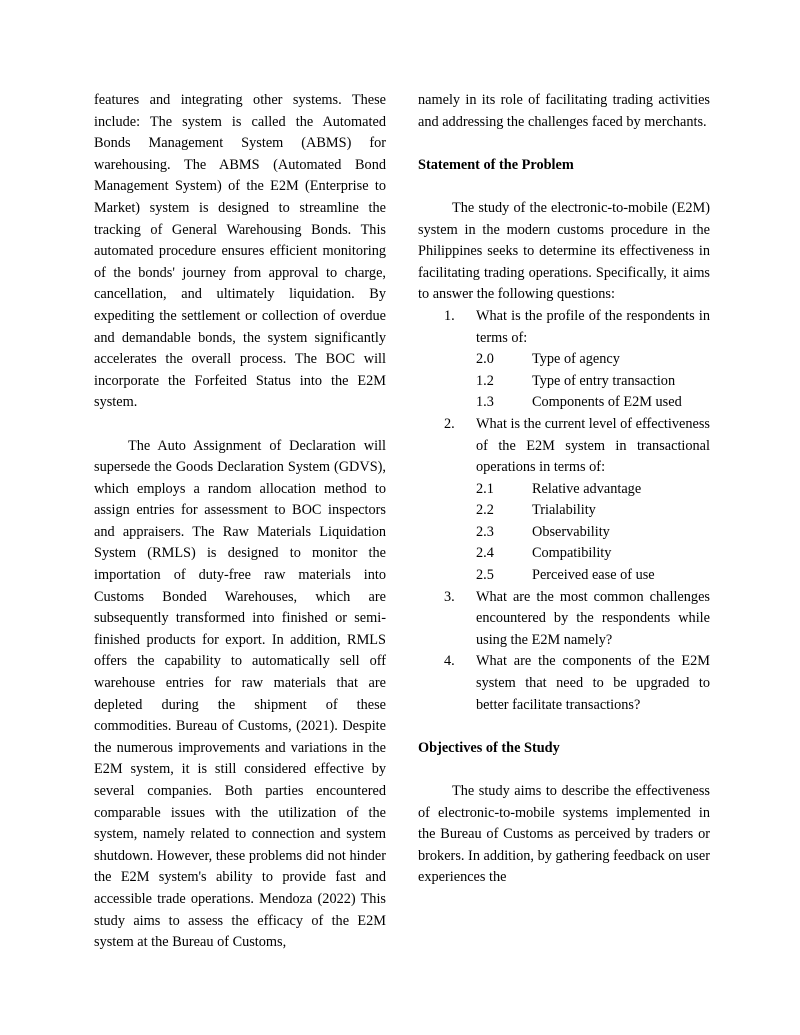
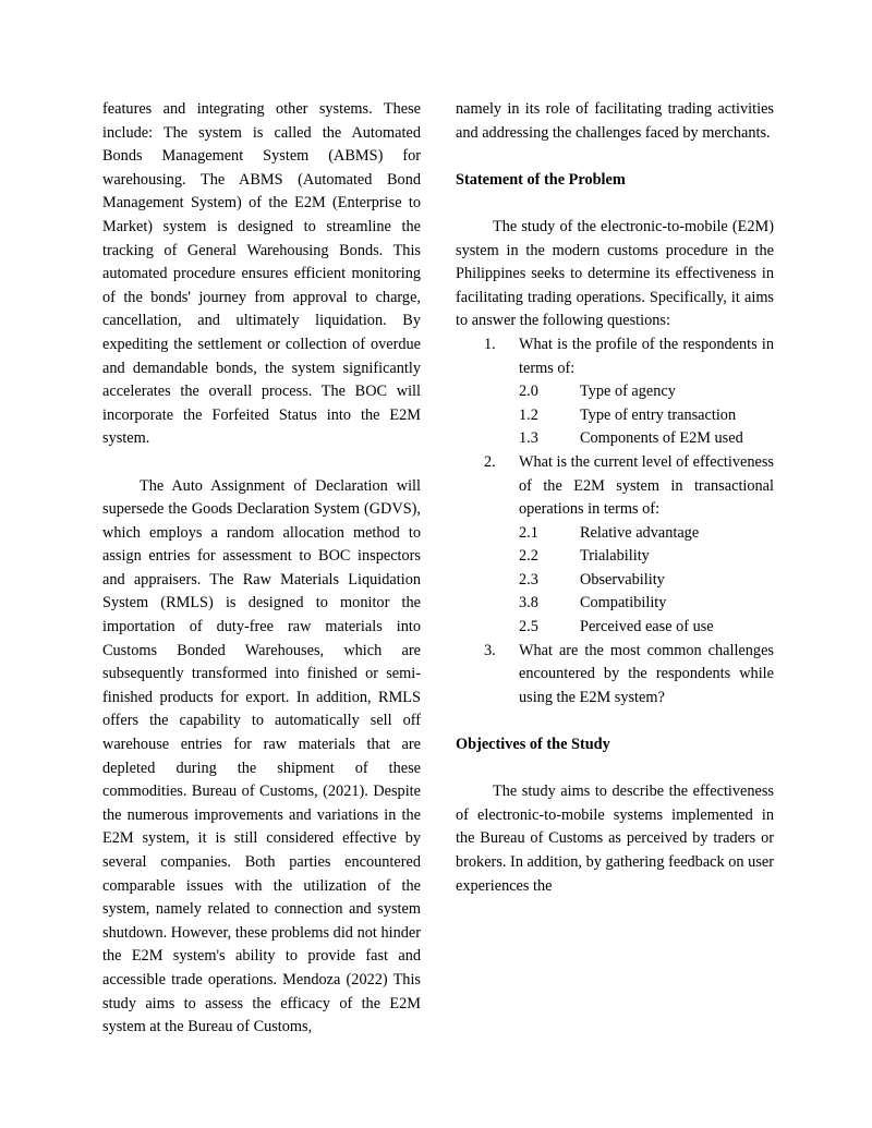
  features and integrating other systems. These include: The system is called the Automated Bonds Management System (ABMS) for warehousing. The ABMS (Automated Bond Management System) of the E2M (Enterprise to Market) system is designed to streamline the tracking of General Warehousing Bonds. This automated procedure ensures efficient monitoring of the bonds' journey from approval to charge, cancellation, and ultimately liquidation. By expediting the settlement or collection of overdue and demandable bonds, the system significantly accelerates the overall process. The BOC will incorporate the Forfeited Status into the E2M system.
  The Auto Assignment of Declaration will supersede the Goods Declaration System (GDVS), which employs a random allocation method to assign entries for assessment to BOC inspectors and appraisers. The Raw Materials Liquidation System (RMLS) is designed to monitor the importation of duty-free raw materials into Customs Bonded Warehouses, which are subsequently transformed into finished or semi-finished products for export. In addition, RMLS offers the capability to automatically sell off warehouse entries for raw materials that are depleted during the shipment of these commodities. Bureau of Customs, (2021). Despite the numerous improvements and variations in the E2M system, it is still considered effective by several companies. Both parties encountered comparable issues with the utilization of the system, namely related to connection and system shutdown. However, these problems did not hinder the E2M system's ability to provide fast and accessible trade operations. Mendoza (2022) This study aims to assess the efficacy of the E2M system at the Bureau of Customs,
  namely in its role of facilitating trading activities and addressing the challenges faced by merchants.
  Statement of the Problem
  The study of the electronic-to-mobile (E2M) system in the modern customs procedure in the Philippines seeks to determine its effectiveness in facilitating trading operations. Specifically, it aims to answer the following questions:
  1.
  What is the profile of the respondents in terms of:
  2.0
  Type of agency
  1.2
  Type of entry transaction
  1.3
  Components of E2M used
  2.
  What is the current level of effectiveness of the E2M system in transactional operations in terms of:
  2.1
  Relative advantage
  2.2
  Trialability
  2.3
  Observability
- 2.4
+ 3.8
  Compatibility
  2.5
  Perceived ease of use
  3.
- What are the most common challenges encountered by the respondents while using the E2M namely?
+ What are the most common challenges encountered by the respondents while using the E2M system?
- 4.
- What are the components of the E2M system that need to be upgraded to better facilitate transactions?
  Objectives of the Study
  The study aims to describe the effectiveness of electronic-to-mobile systems implemented in the Bureau of Customs as perceived by traders or brokers. In addition, by gathering feedback on user experiences the
